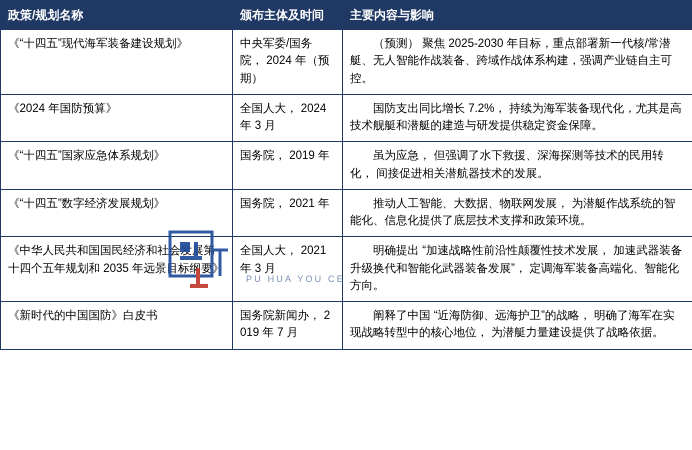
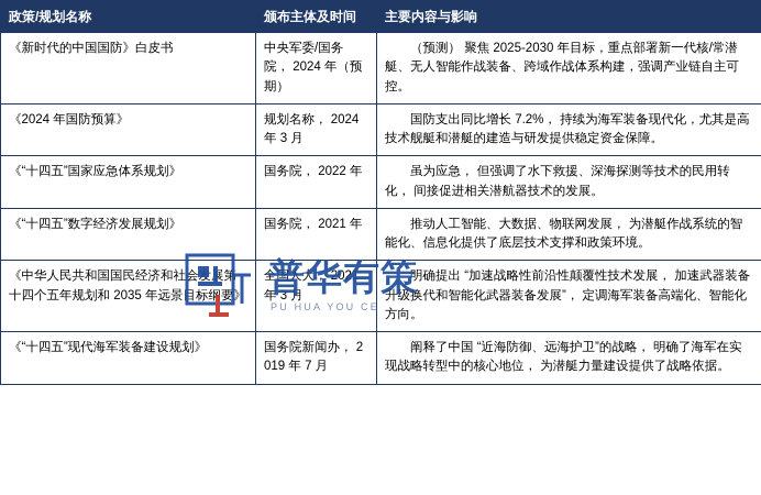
  政策/规划名称	颁布主体及时间	主要内容与影响
- 《“十四五”现代海军装备建设规划》	中央军委/国务院， 2024 年（预期）	（预测） 聚焦 2025-2030 年目标，重点部署新一代核/常潜艇、无人智能作战装备、跨域作战体系构建，强调产业链自主可控。
+ 《新时代的中国国防》白皮书	中央军委/国务院， 2024 年（预期）	（预测） 聚焦 2025-2030 年目标，重点部署新一代核/常潜艇、无人智能作战装备、跨域作战体系构建，强调产业链自主可控。
- 《2024 年国防预算》	全国人大， 2024 年 3 月	国防支出同比增长 7.2%， 持续为海军装备现代化，尤其是高技术舰艇和潜艇的建造与研发提供稳定资金保障。
+ 《2024 年国防预算》	规划名称， 2024 年 3 月	国防支出同比增长 7.2%， 持续为海军装备现代化，尤其是高技术舰艇和潜艇的建造与研发提供稳定资金保障。
- 《“十四五”国家应急体系规划》	国务院， 2019 年	虽为应急， 但强调了水下救援、深海探测等技术的民用转化， 间接促进相关潜航器技术的发展。
+ 《“十四五”国家应急体系规划》	国务院， 2022 年	虽为应急， 但强调了水下救援、深海探测等技术的民用转化， 间接促进相关潜航器技术的发展。
  《“十四五”数字经济发展规划》	国务院， 2021 年	推动人工智能、大数据、物联网发展， 为潜艇作战系统的智能化、信息化提供了底层技术支撑和政策环境。
  《中华人民共和国国民经济和社会第十四个五年规划和 2035 年远景目标纲要》	全国人大， 2021 年 3 月	明确提出 “加速战略性前沿性颠覆性技术发展， 加速武器装备升级换代和智能化武器装备发展”， 定调海军装备高端化、智能化方向。
- 《新时代的中国国防》白皮书	国务院新闻办， 2019 年 7 月	阐释了中国 “近海防御、远海护卫”的战略， 明确了海军在实现战略转型中的核心地位， 为潜艇力量建设提供了战略依据。
+ 《“十四五”现代海军装备建设规划》	国务院新闻办， 2019 年 7 月	阐释了中国 “近海防御、远海护卫”的战略， 明确了海军在实现战略转型中的核心地位， 为潜艇力量建设提供了战略依据。
+ 普华有策
  PU HUA YOU CE
